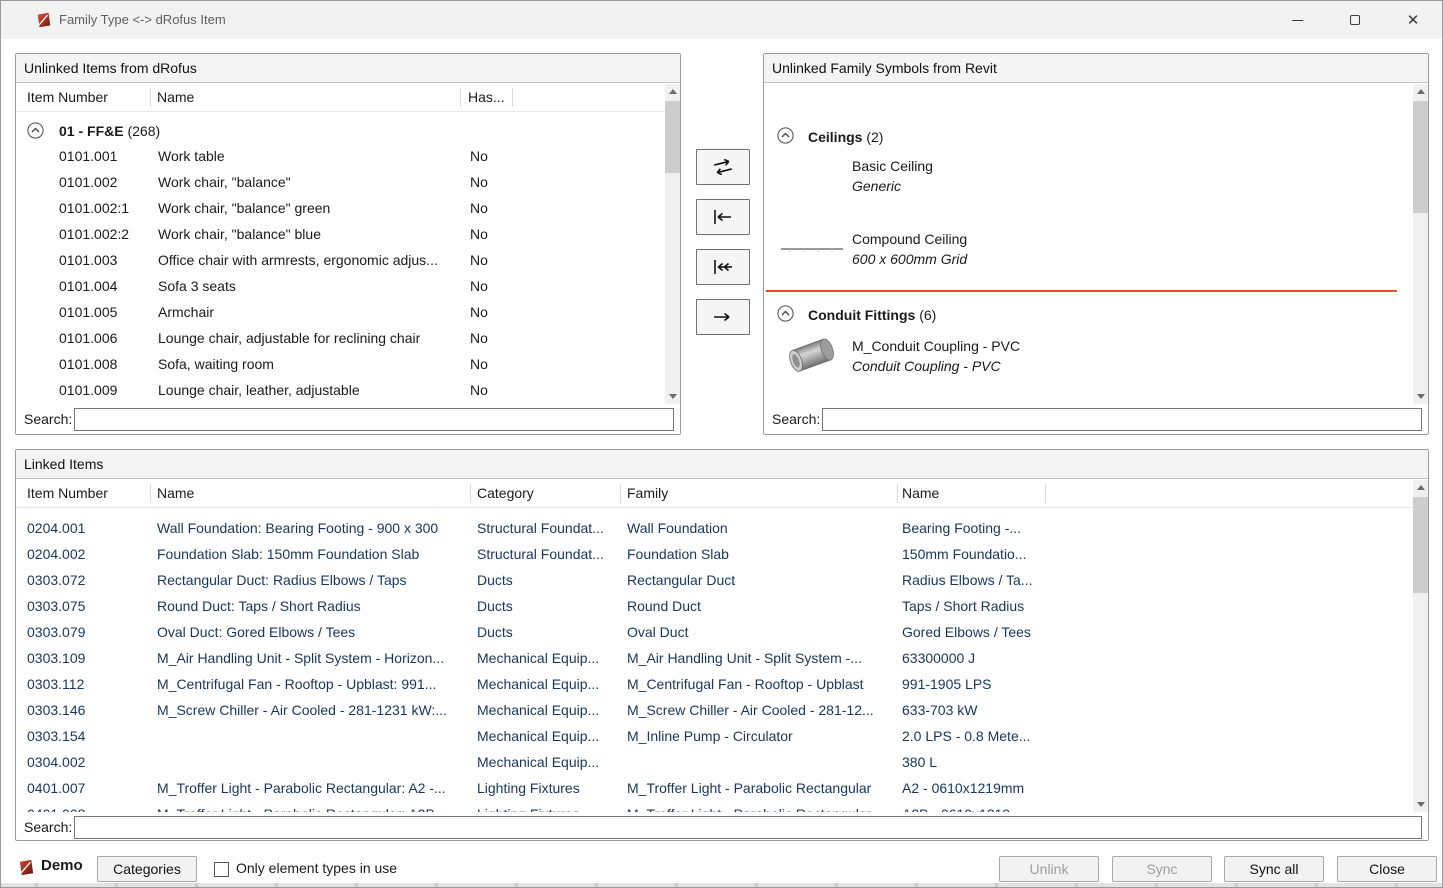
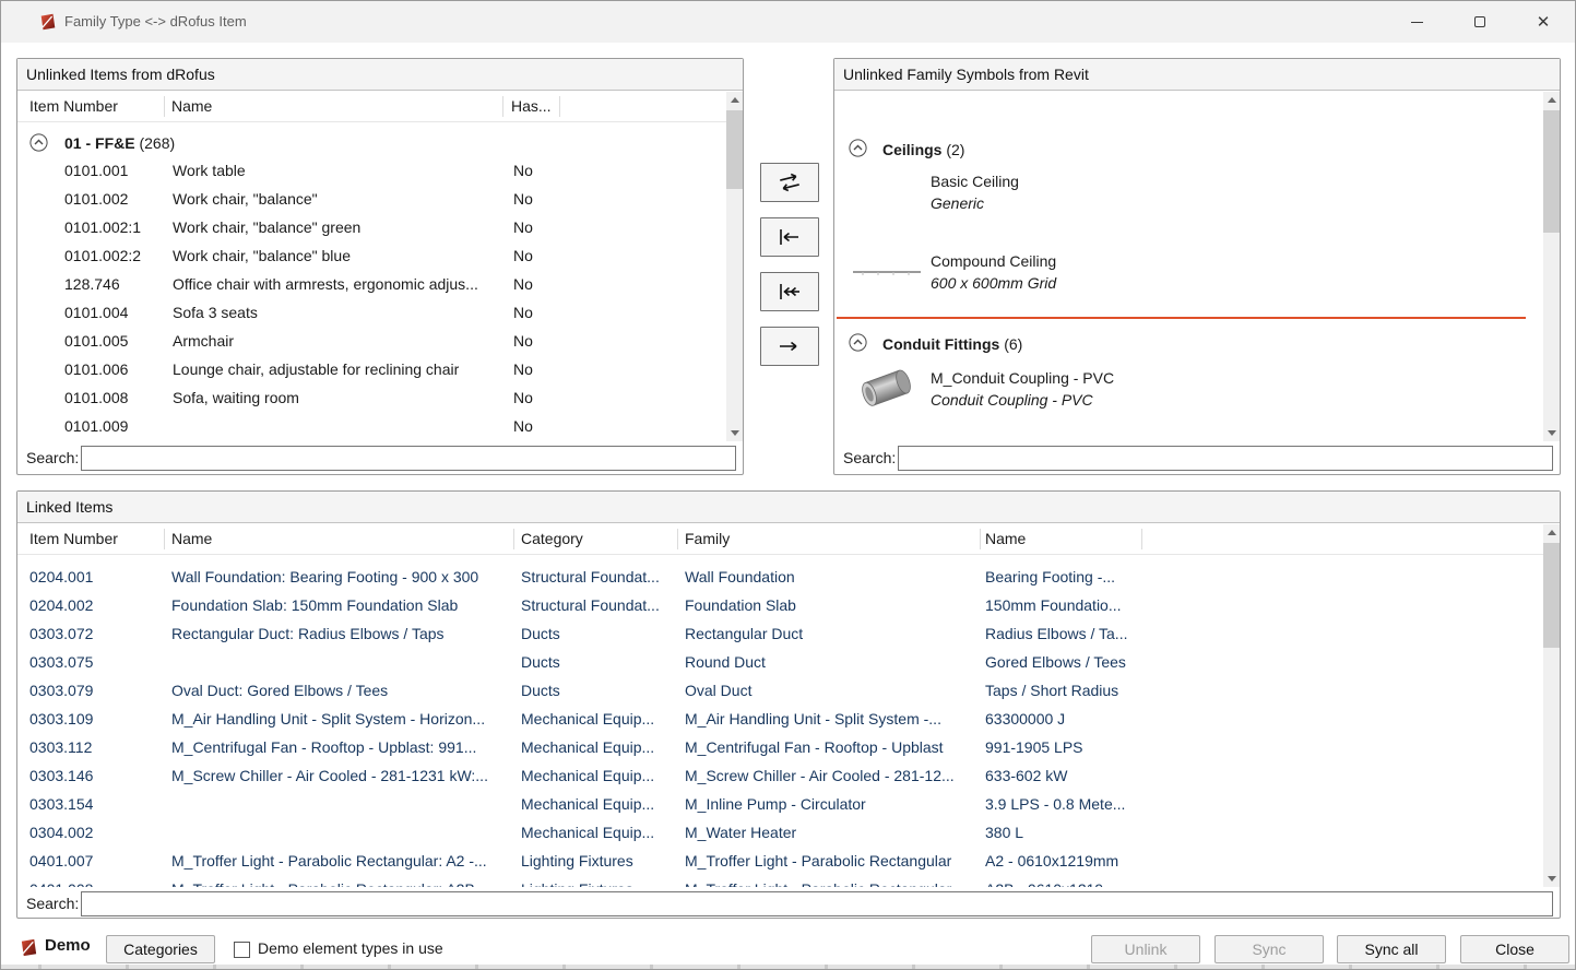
  Family Type <-> dRofus Item
  ✕
  Unlinked Items from dRofus
  Item Number
  Name
  Has...
  01 - FF&E (268)
  0101.001
  Work table
  No
  0101.002
  Work chair, "balance"
  No
  0101.002:1
  Work chair, "balance" green
  No
  0101.002:2
  Work chair, "balance" blue
  No
- 0101.003
+ 128.746
  Office chair with armrests, ergonomic adjus...
  No
  0101.004
  Sofa 3 seats
  No
  0101.005
  Armchair
  No
  0101.006
  Lounge chair, adjustable for reclining chair
  No
  0101.008
  Sofa, waiting room
  No
  0101.009
- Lounge chair, leather, adjustable
  No
  Search:
  Unlinked Family Symbols from Revit
  Ceilings (2)
  Basic Ceiling
  Generic
  Compound Ceiling
  600 x 600mm Grid
  Conduit Fittings (6)
  M_Conduit Coupling - PVC
  Conduit Coupling - PVC
  Search:
  Linked Items
  Item Number
  Name
  Category
  Family
  Name
  0204.001
  Wall Foundation: Bearing Footing - 900 x 300
  Structural Foundat...
  Wall Foundation
  Bearing Footing -...
  0204.002
  Foundation Slab: 150mm Foundation Slab
  Structural Foundat...
  Foundation Slab
  150mm Foundatio...
  0303.072
  Rectangular Duct: Radius Elbows / Taps
  Ducts
  Rectangular Duct
  Radius Elbows / Ta...
  0303.075
- Round Duct: Taps / Short Radius
  Ducts
  Round Duct
- Taps / Short Radius
+ Gored Elbows / Tees
  0303.079
  Oval Duct: Gored Elbows / Tees
  Ducts
  Oval Duct
- Gored Elbows / Tees
+ Taps / Short Radius
  0303.109
  M_Air Handling Unit - Split System - Horizon...
  Mechanical Equip...
  M_Air Handling Unit - Split System -...
  63300000 J
  0303.112
  M_Centrifugal Fan - Rooftop - Upblast: 991...
  Mechanical Equip...
  M_Centrifugal Fan - Rooftop - Upblast
  991-1905 LPS
  0303.146
  M_Screw Chiller - Air Cooled - 281-1231 kW:...
  Mechanical Equip...
  M_Screw Chiller - Air Cooled - 281-12...
- 633-703 kW
+ 633-602 kW
  0303.154
  Mechanical Equip...
  M_Inline Pump - Circulator
- 2.0 LPS - 0.8 Mete...
+ 3.9 LPS - 0.8 Mete...
  0304.002
  Mechanical Equip...
+ M_Water Heater
  380 L
  0401.007
  M_Troffer Light - Parabolic Rectangular: A2 -...
  Lighting Fixtures
  M_Troffer Light - Parabolic Rectangular
  A2 - 0610x1219mm
  Search:
  Demo
  Categories
- Only element types in use
+ Demo element types in use
  Unlink
  Sync
  Sync all
  Close
